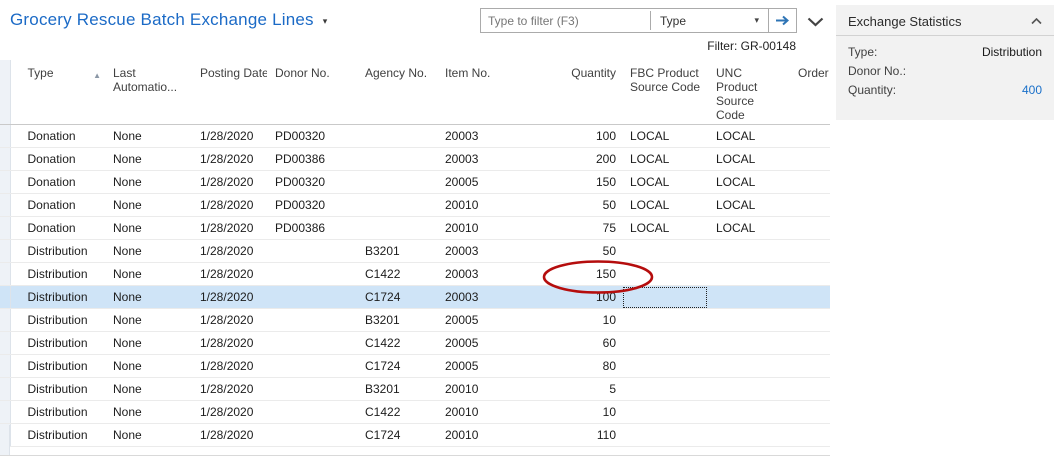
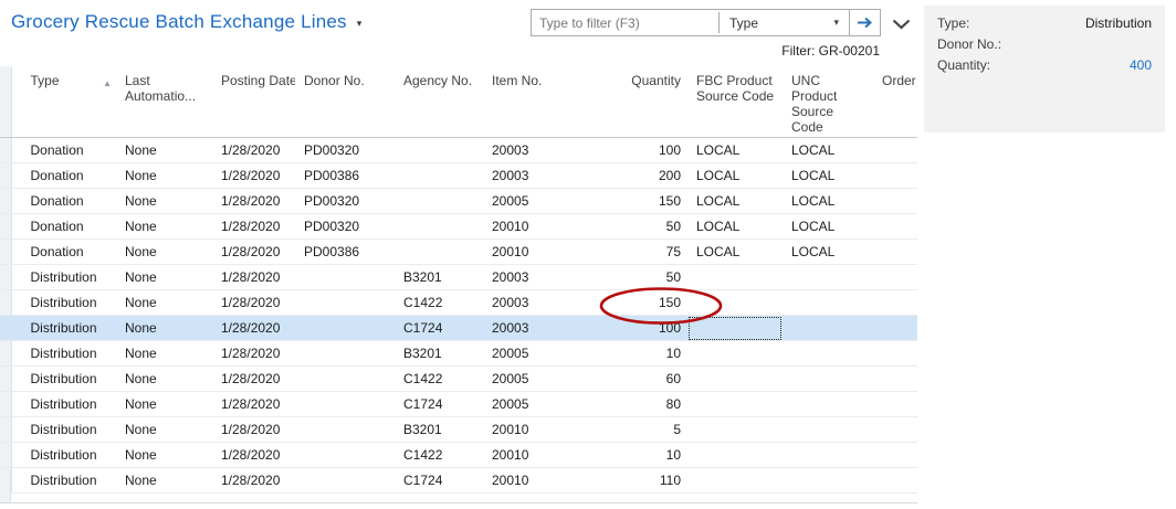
  Grocery Rescue Batch Exchange Lines
  ▾
  Type to filter (F3)
  Type
  ▾
- Filter: GR-00148
+ Filter: GR-00201
  	▲Type	Last Automatio...	Posting Date	Donor No.	Agency No.	Item No.	Quantity	FBC Product Source Code	UNC Product Source Code	Order
  	Donation	None	1/28/2020	PD00320		20003	100	LOCAL	LOCAL
  	Donation	None	1/28/2020	PD00386		20003	200	LOCAL	LOCAL
  	Donation	None	1/28/2020	PD00320		20005	150	LOCAL	LOCAL
  	Donation	None	1/28/2020	PD00320		20010	50	LOCAL	LOCAL
  	Donation	None	1/28/2020	PD00386		20010	75	LOCAL	LOCAL
  	Distribution	None	1/28/2020		B3201	20003	50
  	Distribution	None	1/28/2020		C1422	20003	150
  	Distribution	None	1/28/2020		C1724	20003	100
  	Distribution	None	1/28/2020		B3201	20005	10
  	Distribution	None	1/28/2020		C1422	20005	60
  	Distribution	None	1/28/2020		C1724	20005	80
  	Distribution	None	1/28/2020		B3201	20010	5
  	Distribution	None	1/28/2020		C1422	20010	10
  	Distribution	None	1/28/2020		C1724	20010	110
- Exchange Statistics
  Type:
  Distribution
  Donor No.:
  Quantity:
  400
